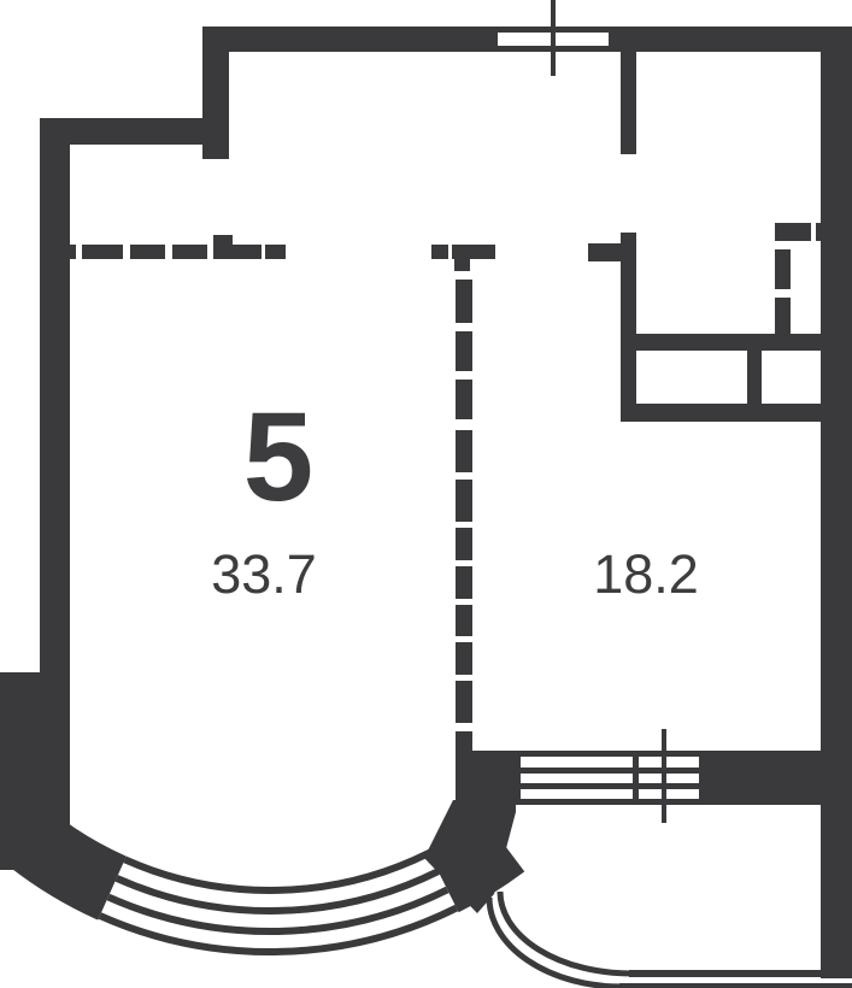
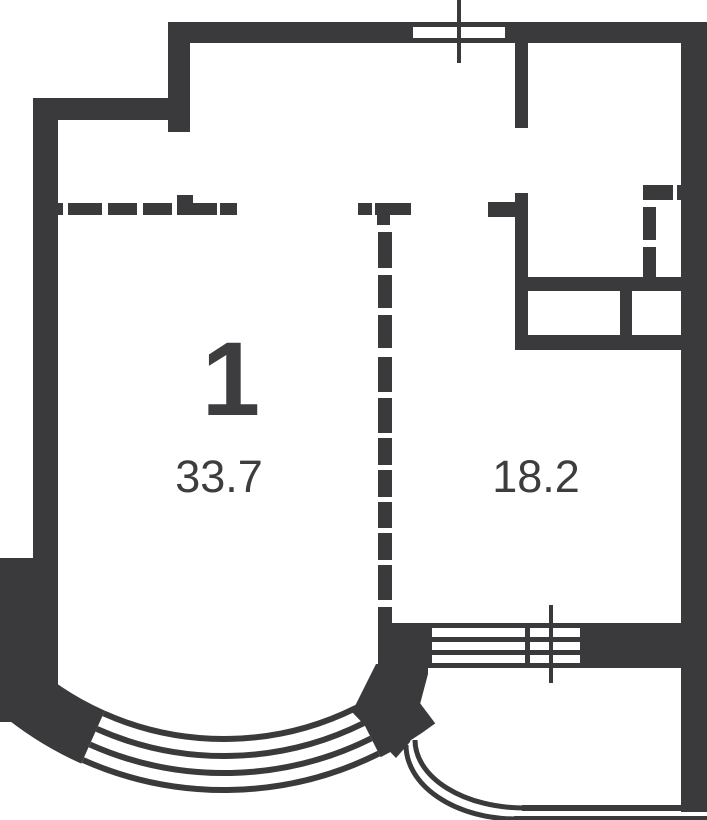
- 5
+ 1
  33.7
  18.2
